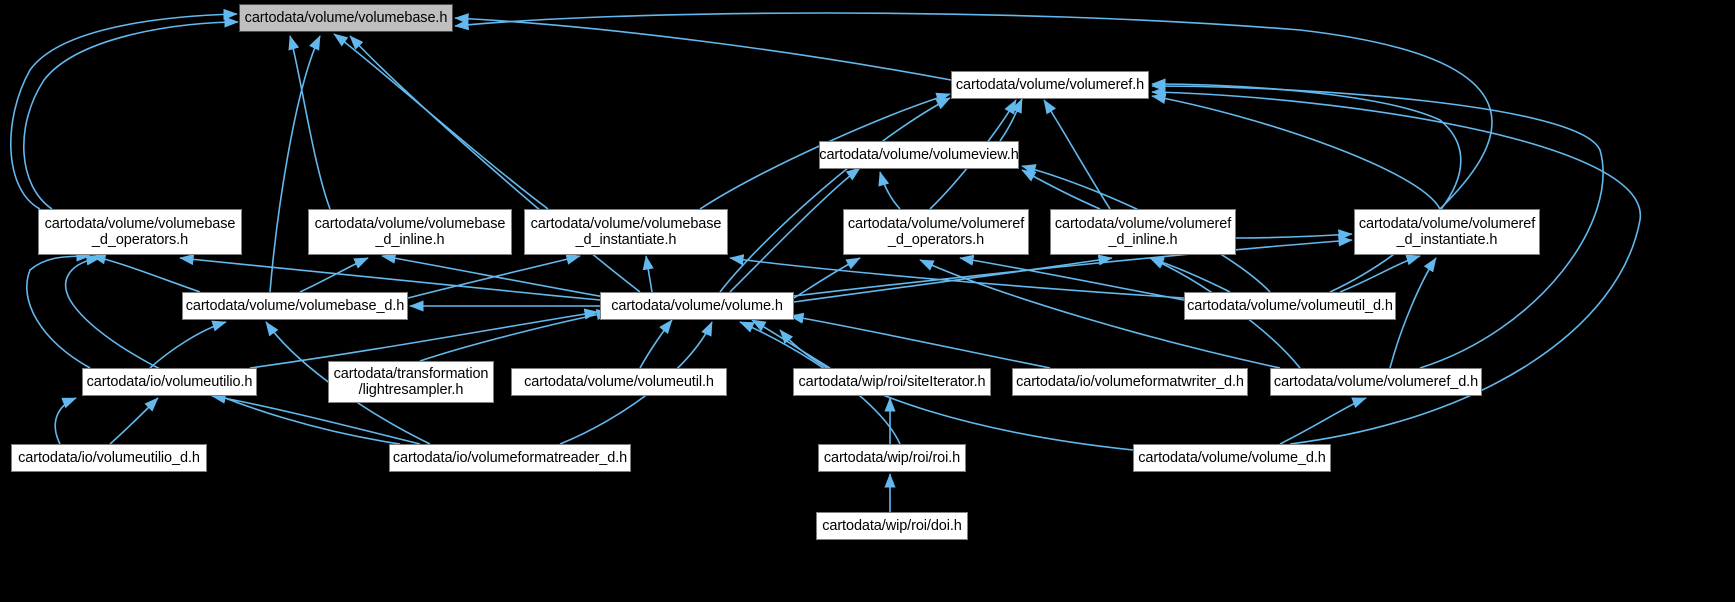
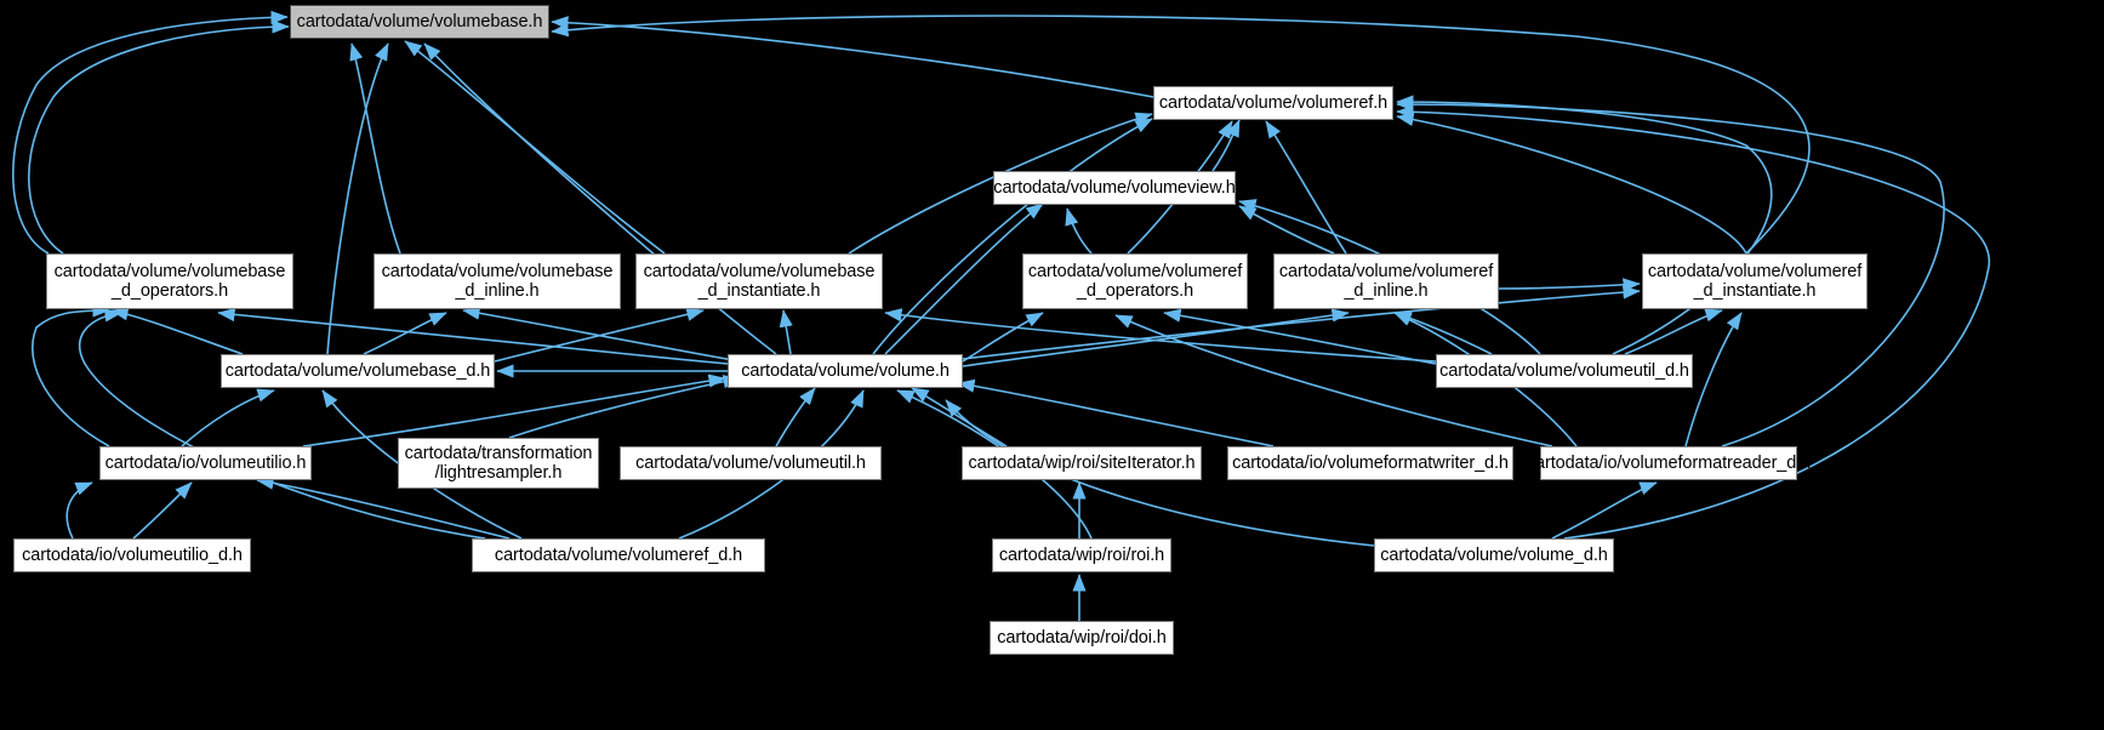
  cartodata/volume/volumebase.h
  cartodata/volume/volumeref.h
  cartodata/volume/volumeview.h
  cartodata/volume/volumebase
  _d_operators.h
  cartodata/volume/volumebase
  _d_inline.h
  cartodata/volume/volumebase
  _d_instantiate.h
  cartodata/volume/volumeref
  _d_operators.h
  cartodata/volume/volumeref
  _d_inline.h
  cartodata/volume/volumeref
  _d_instantiate.h
  cartodata/volume/volumebase_d.h
  cartodata/volume/volume.h
  cartodata/volume/volumeutil_d.h
  cartodata/io/volumeutilio.h
  cartodata/transformation
  /lightresampler.h
  cartodata/volume/volumeutil.h
  cartodata/wip/roi/siteIterator.h
  cartodata/io/volumeformatwriter_d.h
- cartodata/volume/volumeref_d.h
+ cartodata/io/volumeformatreader_d.h
  cartodata/io/volumeutilio_d.h
- cartodata/io/volumeformatreader_d.h
+ cartodata/volume/volumeref_d.h
  cartodata/wip/roi/roi.h
  cartodata/volume/volume_d.h
  cartodata/wip/roi/doi.h
